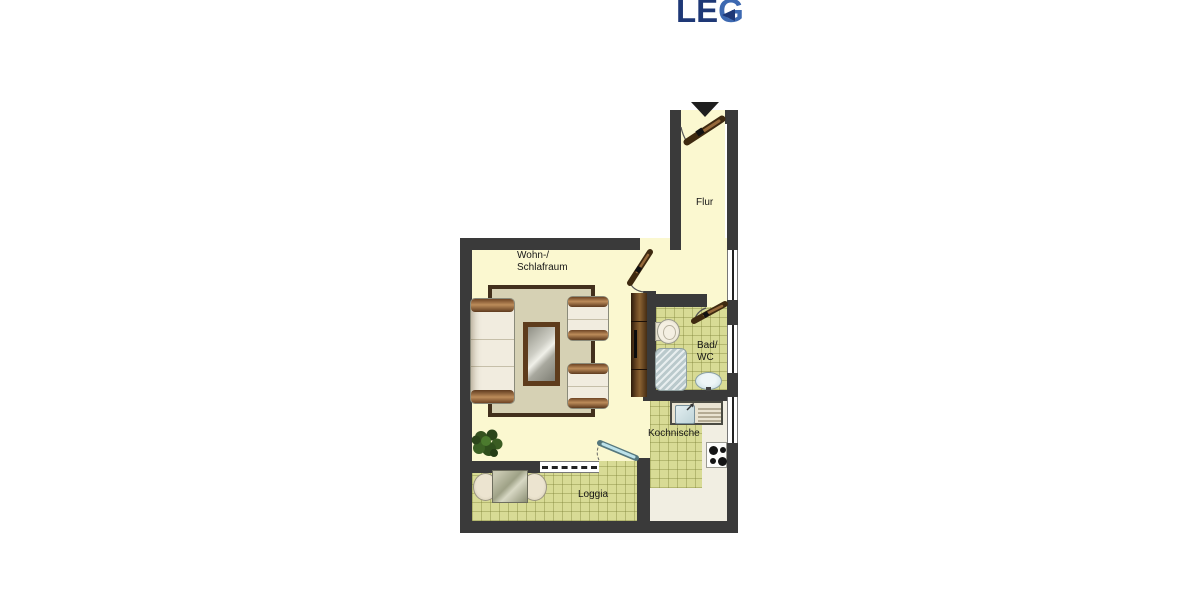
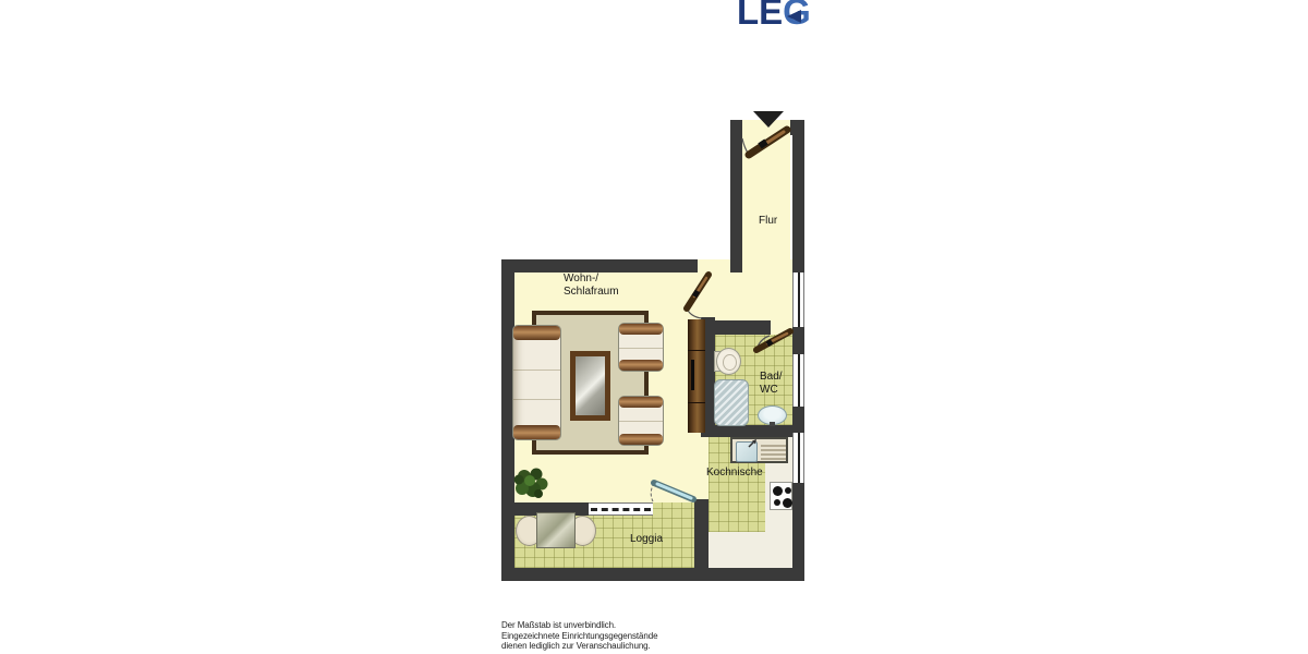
  LEG
  Flur
  Wohn-/
  Schlafraum
  Bad/
  WC
  Kochnische
  Loggia
+ Der Maßstab ist unverbindlich.
+ Eingezeichnete Einrichtungsgegenstände
+ dienen lediglich zur Veranschaulichung.
